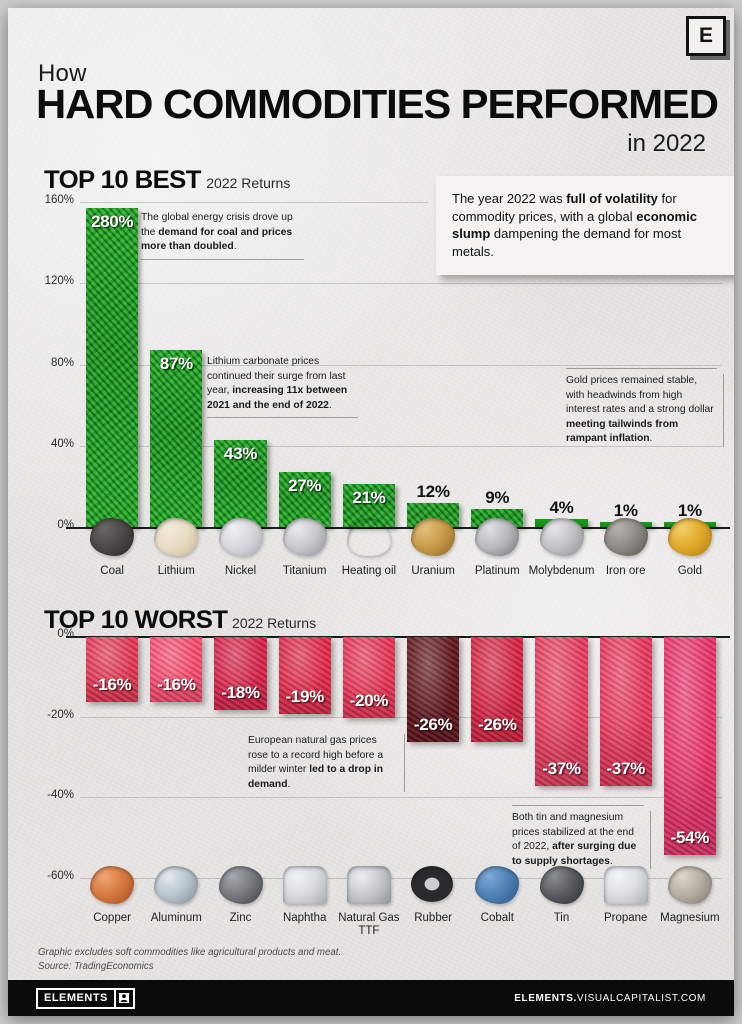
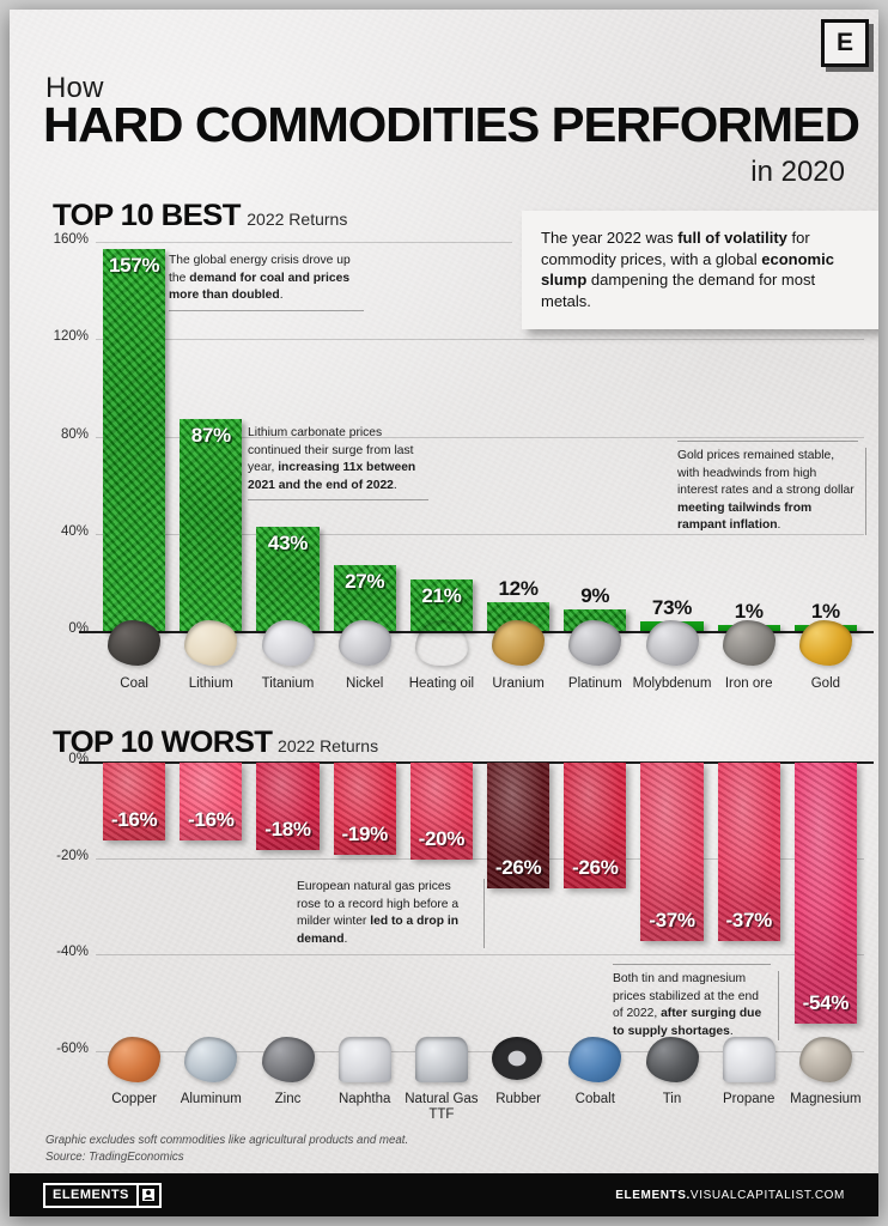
  E
  How
  HARD COMMODITIES PERFORMED
- in 2022
+ in 2020
  TOP 10 BEST 2022 Returns
  The year 2022 was full of volatility for commodity prices, with a global economic slump dampening the demand for most metals.
  0%
  40%
  80%
  120%
  160%
- 280%
+ 157%
  Coal
  87%
  Lithium
  43%
- Nickel
+ Titanium
  27%
- Titanium
+ Nickel
  21%
  Heating oil
  12%
  Uranium
  9%
  Platinum
- 4%
+ 73%
  Molybdenum
  1%
  Iron ore
  1%
  Gold
  The global energy crisis drove up the demand for coal and prices more than doubled.
  Lithium carbonate prices continued their surge from last year, increasing 11x between 2021 and the end of 2022.
  Gold prices remained stable, with headwinds from high interest rates and a strong dollar meeting tailwinds from rampant inflation.
  TOP 10 WORST 2022 Returns
  0%
  -20%
  -40%
  -60%
  -16%
  Copper
  -16%
  Aluminum
  -18%
  Zinc
  -19%
  Naphtha
  -20%
  Natural Gas TTF
  -26%
  Rubber
  -26%
  Cobalt
  -37%
  Tin
  -37%
  Propane
  -54%
  Magnesium
  European natural gas prices rose to a record high before a milder winter led to a drop in demand.
  Both tin and magnesium prices stabilized at the end of 2022, after surging due to supply shortages.
  Graphic excludes soft commodities like agricultural products and meat.
  Source: TradingEconomics
  ELEMENTS
  ELEMENTS.VISUALCAPITALIST.COM
